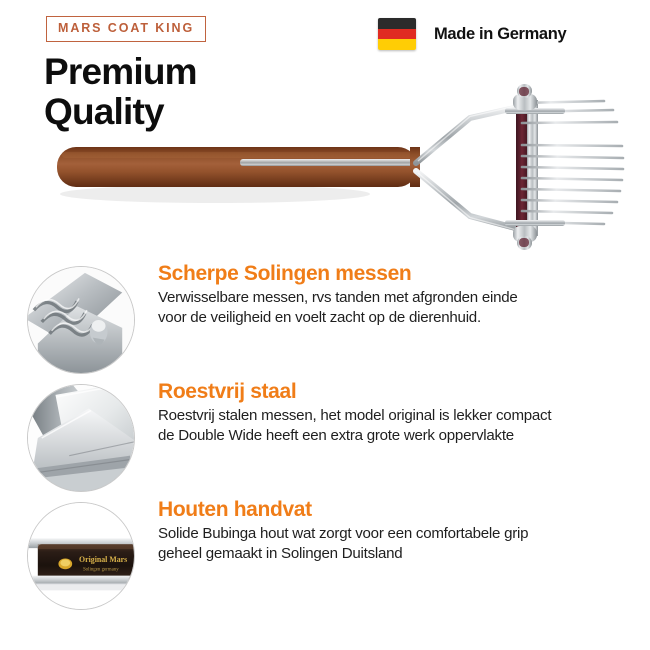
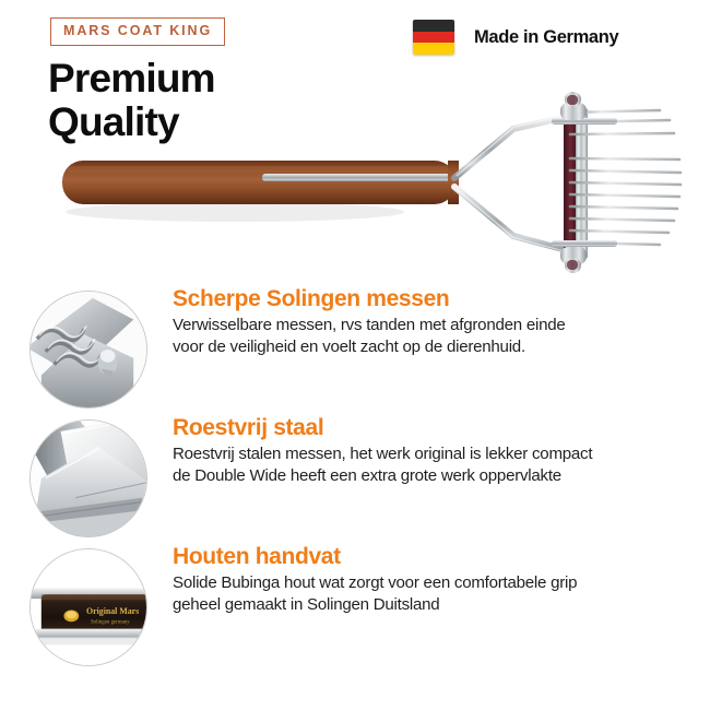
  MARS COAT KING
  Premium
  Quality
  Made in Germany
  Scherpe Solingen messen
  Verwisselbare messen, rvs tanden met afgronden einde
  voor de veiligheid en voelt zacht op de dierenhuid.
  Roestvrij staal
- Roestvrij stalen messen, het model original is lekker compact
+ Roestvrij stalen messen, het werk original is lekker compact
  de Double Wide heeft een extra grote werk oppervlakte
  Original Mars
  Houten handvat
  Solide Bubinga hout wat zorgt voor een comfortabele grip
  geheel gemaakt in Solingen Duitsland
